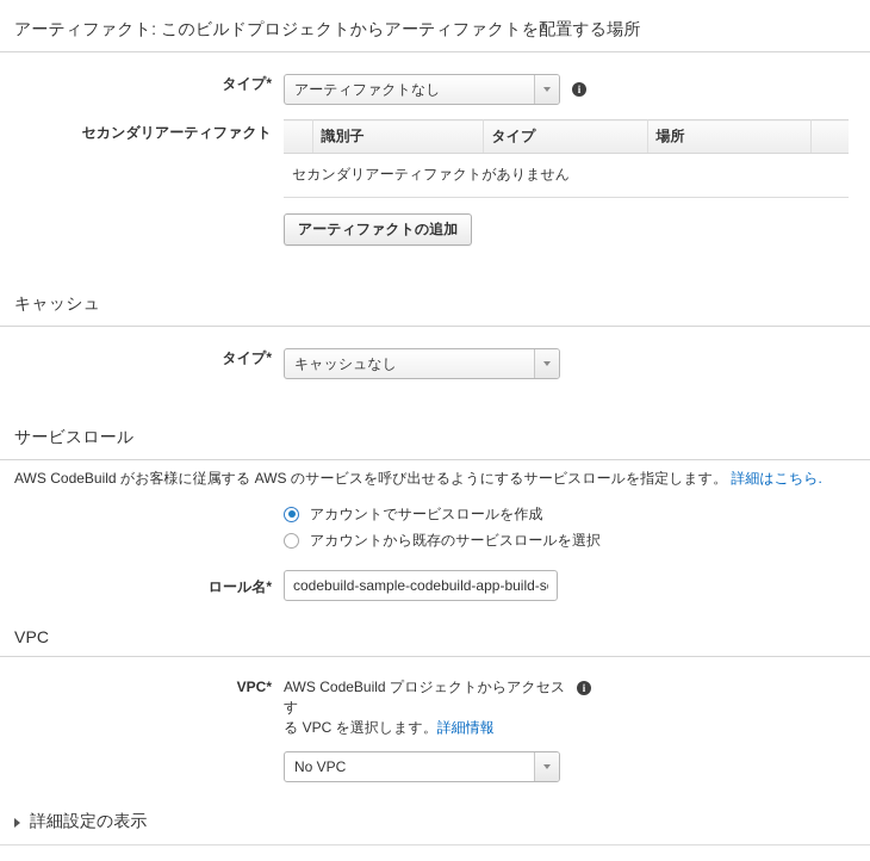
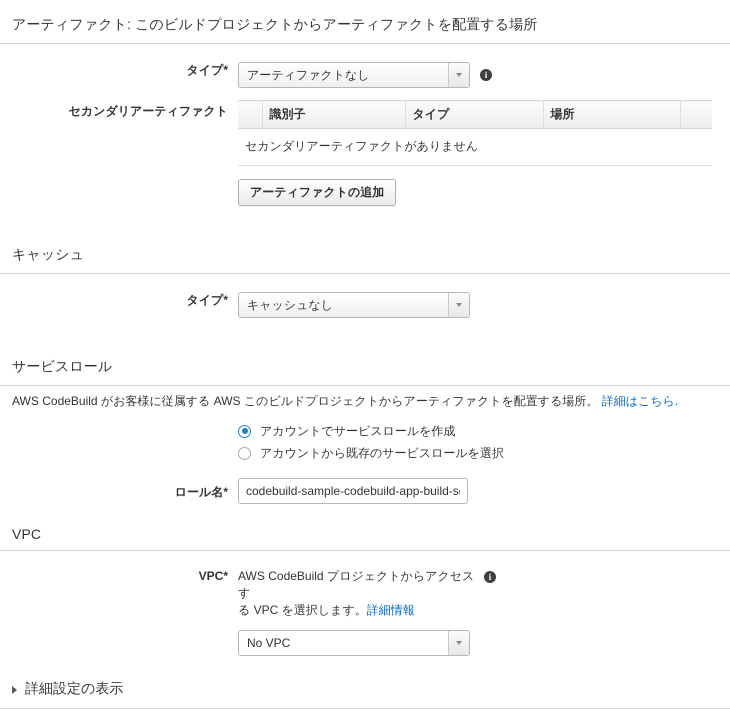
  アーティファクト: このビルドプロジェクトからアーティファクトを配置する場所
  タイプ*
  アーティファクトなし
  i
  セカンダリアーティファクト
  	識別子	タイプ	場所
  セカンダリアーティファクトがありません
  アーティファクトの追加
  キャッシュ
  タイプ*
  キャッシュなし
  サービスロール
- AWS CodeBuild がお客様に従属する AWS のサービスを呼び出せるようにするサービスロールを指定します。 詳細はこちら.
+ AWS CodeBuild がお客様に従属する AWS このビルドプロジェクトからアーティファクトを配置する場所。 詳細はこちら.
  アカウントでサービスロールを作成
  アカウントから既存のサービスロールを選択
  ロール名*
  codebuild-sample-codebuild-app-build-s
  VPC
  VPC*
  AWS CodeBuild プロジェクトからアクセスす
  る VPC を選択します。詳細情報
  i
  No VPC
  詳細設定の表示
